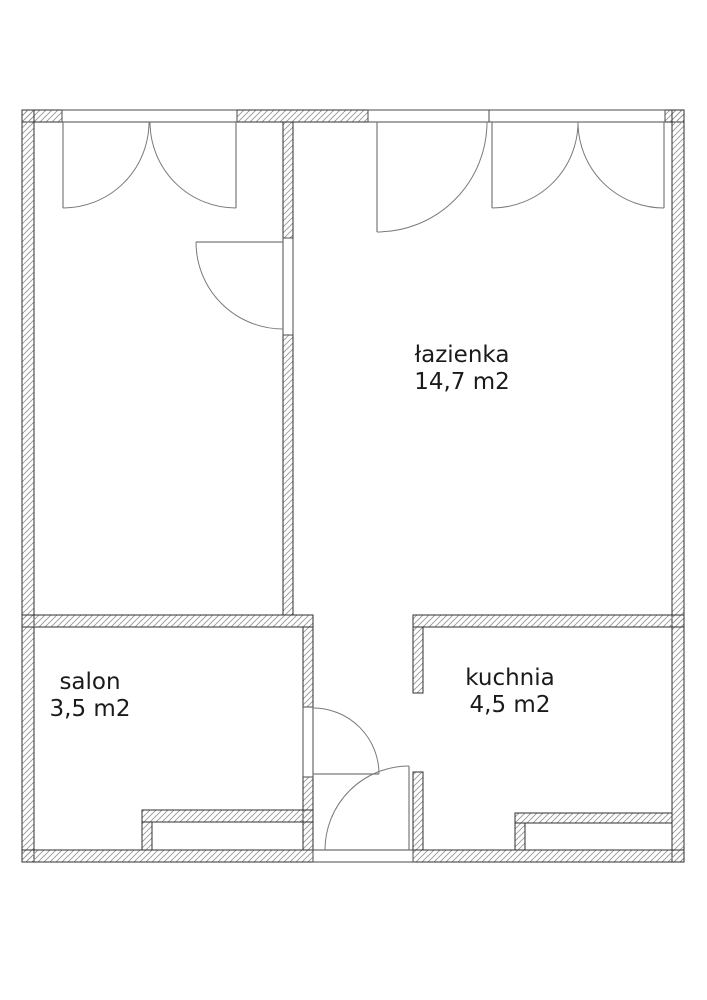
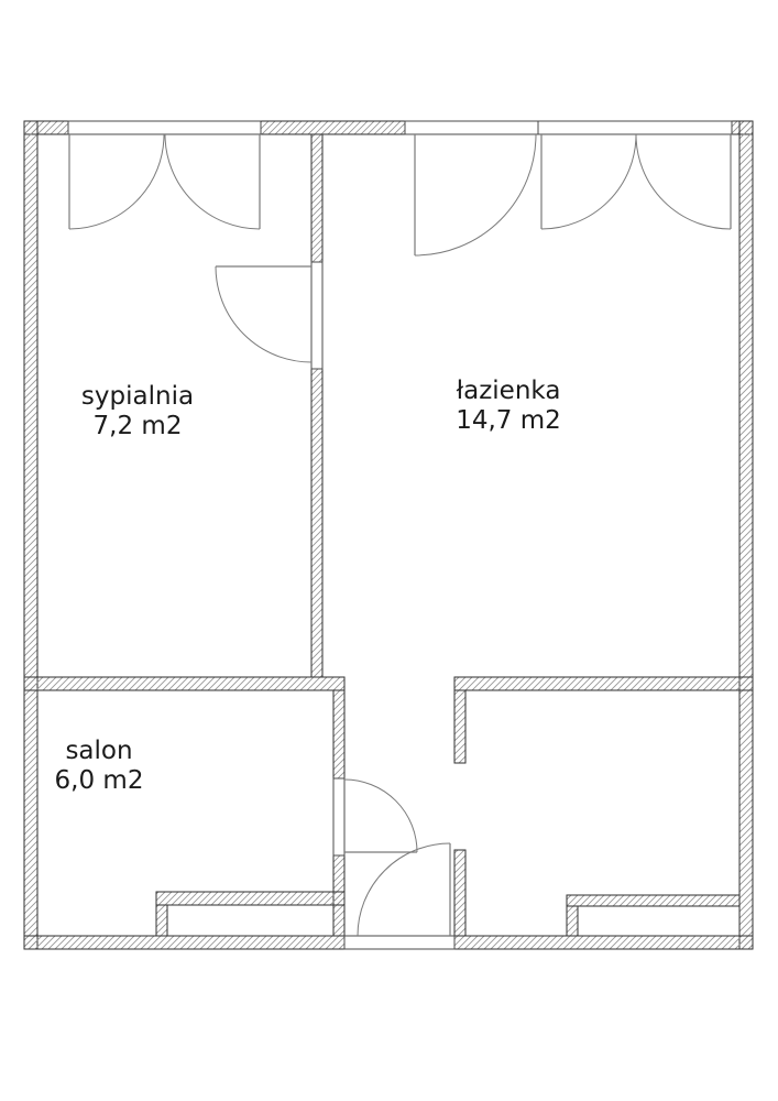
+ sypialnia
+ 7,2 m2
  łazienka
  14,7 m2
  salon
- 3,5 m2
+ 6,0 m2
- kuchnia
- 4,5 m2
